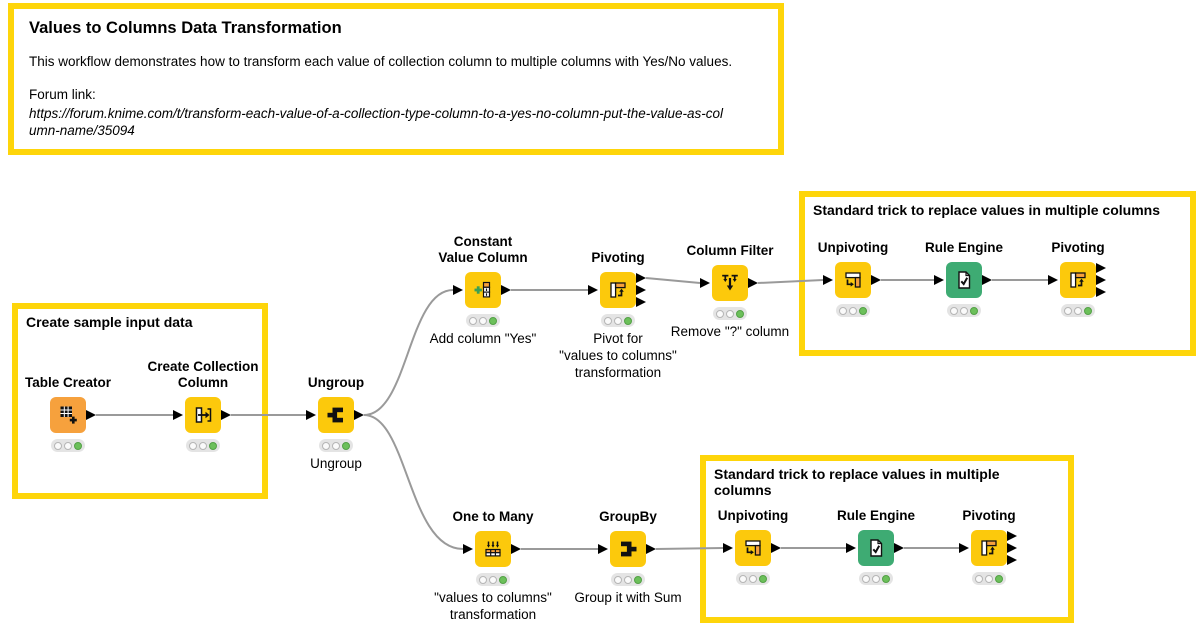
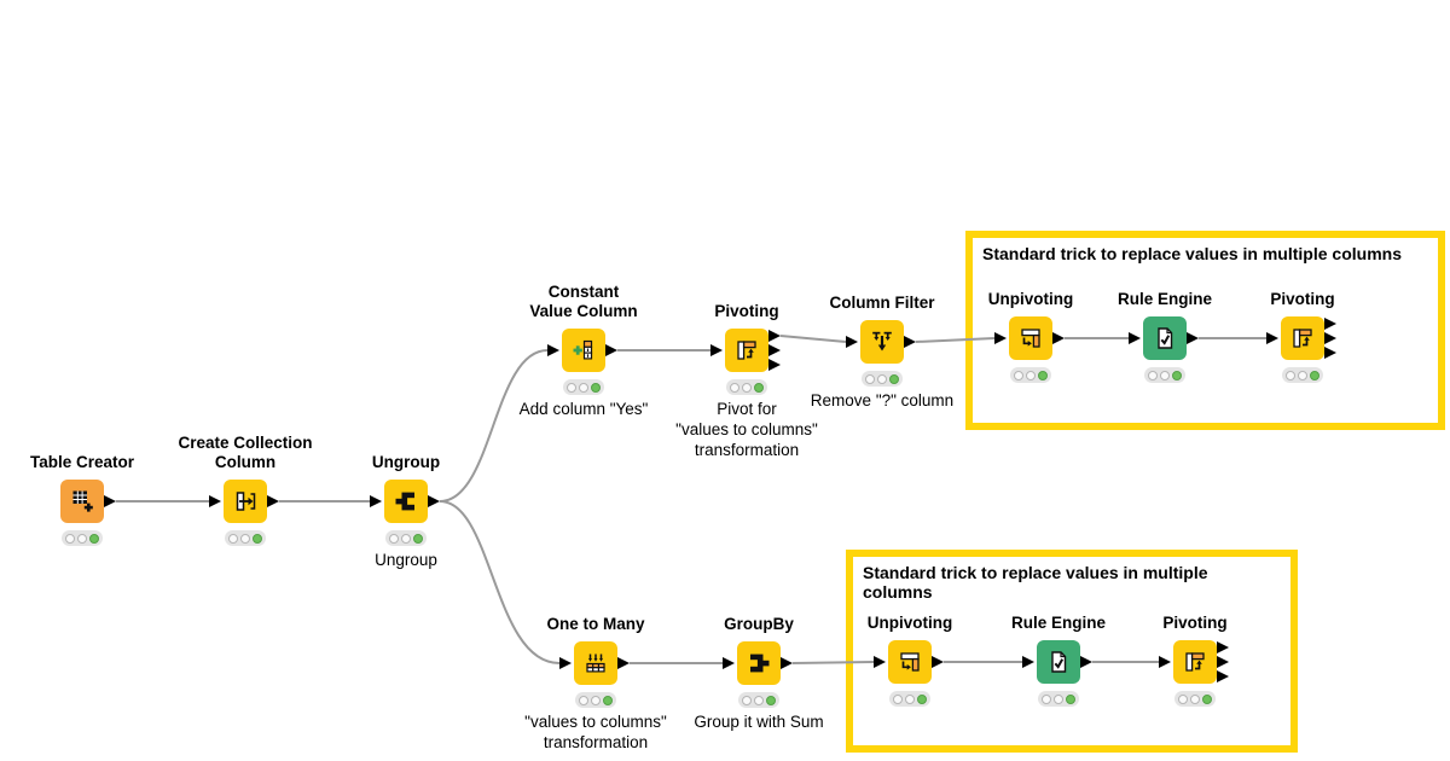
- Values to Columns Data Transformation
- This workflow demonstrates how to transform each value of collection column to multiple columns with Yes/No values.
- Forum link:
- https://forum.knime.com/t/transform-each-value-of-a-collection-type-column-to-a-yes-no-column-put-the-value-as-column-name/35094
- Create sample input data
  Standard trick to replace values in multiple columns
  Standard trick to replace values in multiple columns
  Table Creator
  Create Collection
  Column
  Ungroup
  Ungroup
  Constant
  Value Column
  Add column "Yes"
  Pivoting
  Pivot for
  "values to columns"
  transformation
  Column Filter
  Remove "?" column
  Unpivoting
  Rule Engine
  Pivoting
  One to Many
  "values to columns"
  transformation
  GroupBy
  Group it with Sum
  Unpivoting
  Rule Engine
  Pivoting
